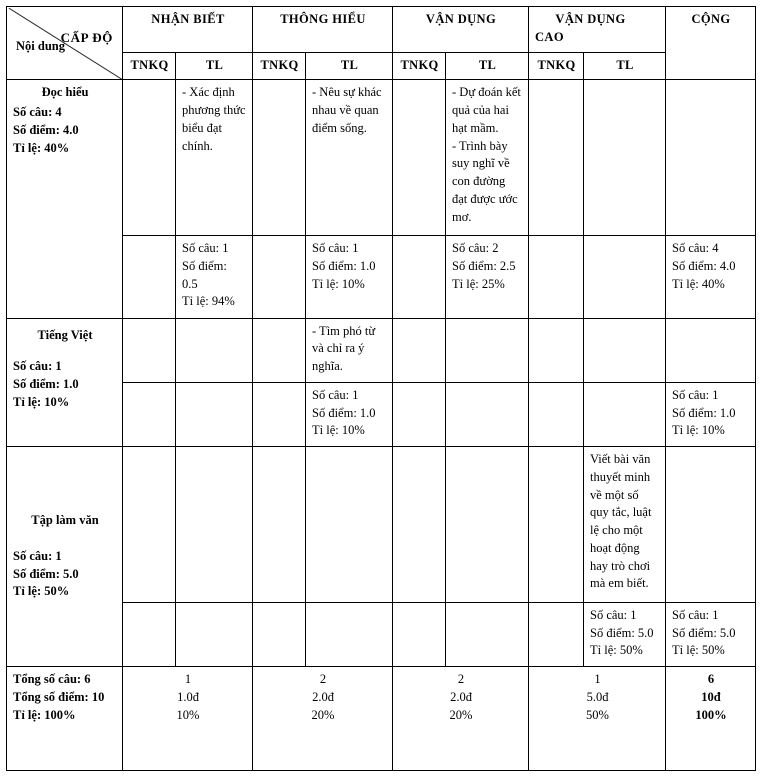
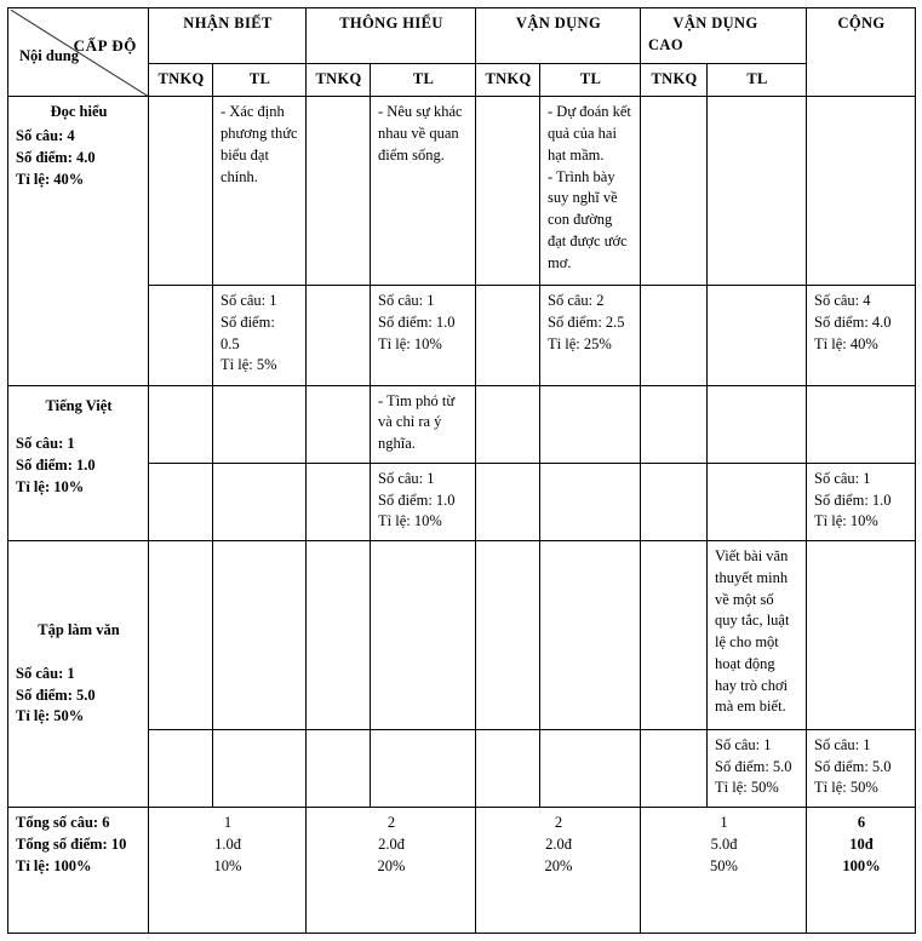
  CẤP ĐỘ Nội dung	NHẬN BIẾT	THÔNG HIỂU	VẬN DỤNG	VẬN DỤNG CAO	CỘNG
  TNKQ	TL	TNKQ	TL	TNKQ	TL	TNKQ	TL
  Đọc hiểu Số câu: 4 Số điểm: 4.0 Tỉ lệ: 40%		- Xác định phương thức biểu đạt chính.		- Nêu sự khác nhau về quan điểm sống.		- Dự đoán kết quả của hai hạt mầm. - Trình bày suy nghĩ về con đường đạt được ước mơ.
- 	Số câu: 1 Số điểm: 0.5 Tỉ lệ: 94%		Số câu: 1 Số điểm: 1.0 Tỉ lệ: 10%		Số câu: 2 Số điểm: 2.5 Tỉ lệ: 25%			Số câu: 4 Số điểm: 4.0 Tỉ lệ: 40%
+ 	Số câu: 1 Số điểm: 0.5 Tỉ lệ: 5%		Số câu: 1 Số điểm: 1.0 Tỉ lệ: 10%		Số câu: 2 Số điểm: 2.5 Tỉ lệ: 25%			Số câu: 4 Số điểm: 4.0 Tỉ lệ: 40%
  Tiếng Việt Số câu: 1 Số điểm: 1.0 Tỉ lệ: 10%				- Tìm phó từ và chỉ ra ý nghĩa.
  			Số câu: 1 Số điểm: 1.0 Tỉ lệ: 10%					Số câu: 1 Số điểm: 1.0 Tỉ lệ: 10%
  Tập làm văn Số câu: 1 Số điểm: 5.0 Tỉ lệ: 50%								Viết bài văn thuyết minh về một số quy tắc, luật lệ cho một hoạt động hay trò chơi mà em biết.
  							Số câu: 1 Số điểm: 5.0 Tỉ lệ: 50%	Số câu: 1 Số điểm: 5.0 Tỉ lệ: 50%
  Tổng số câu: 6 Tổng số điểm: 10 Tỉ lệ: 100%	1 1.0đ 10%	2 2.0đ 20%	2 2.0đ 20%	1 5.0đ 50%	6 10đ 100%
